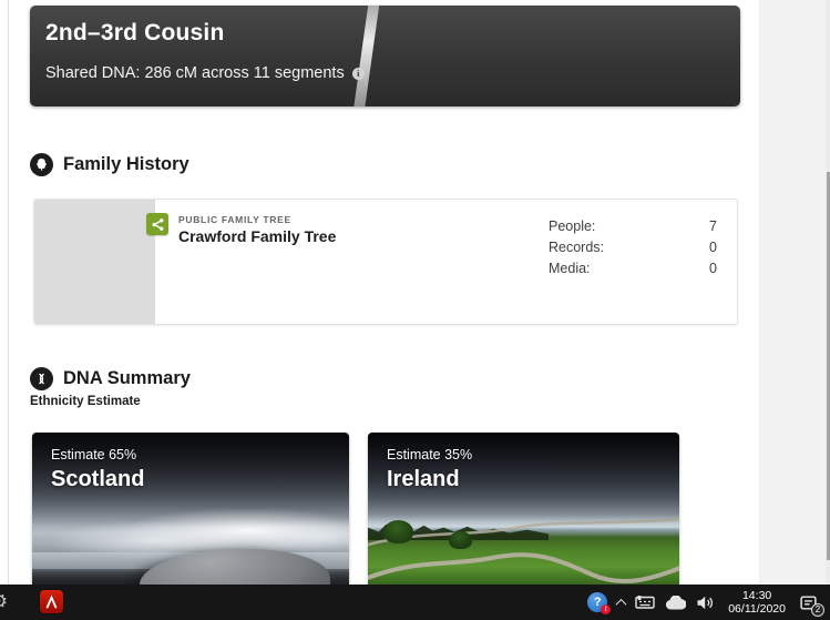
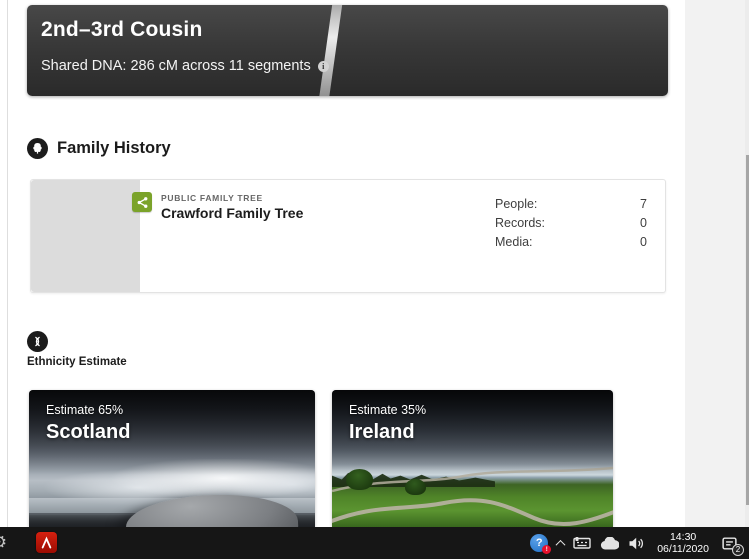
  2nd–3rd Cousin
  Shared DNA: 286 cM across 11 segments
  i
  Family History
  PUBLIC FAMILY TREE
  Crawford Family Tree
  People:
  7
  Records:
  0
  Media:
  0
- DNA Summary
  Ethnicity Estimate
  Estimate 65%
  Scotland
  Estimate 35%
  Ireland
  ?
  14:30
  06/11/2020
  2
